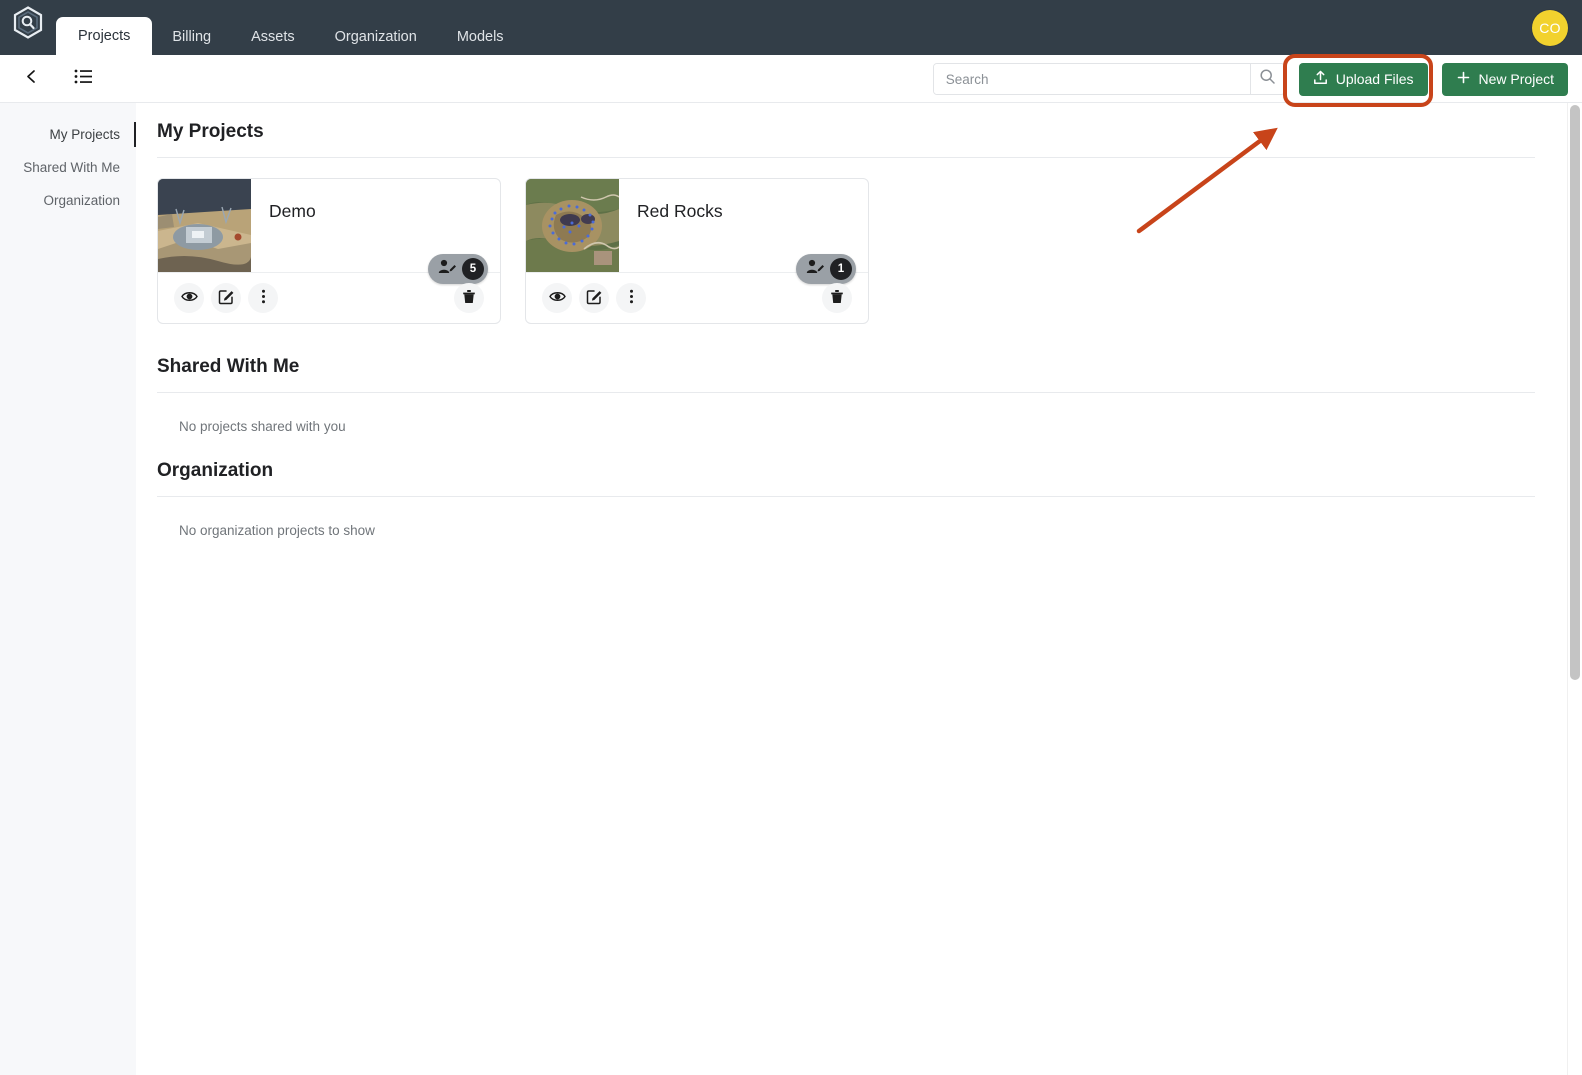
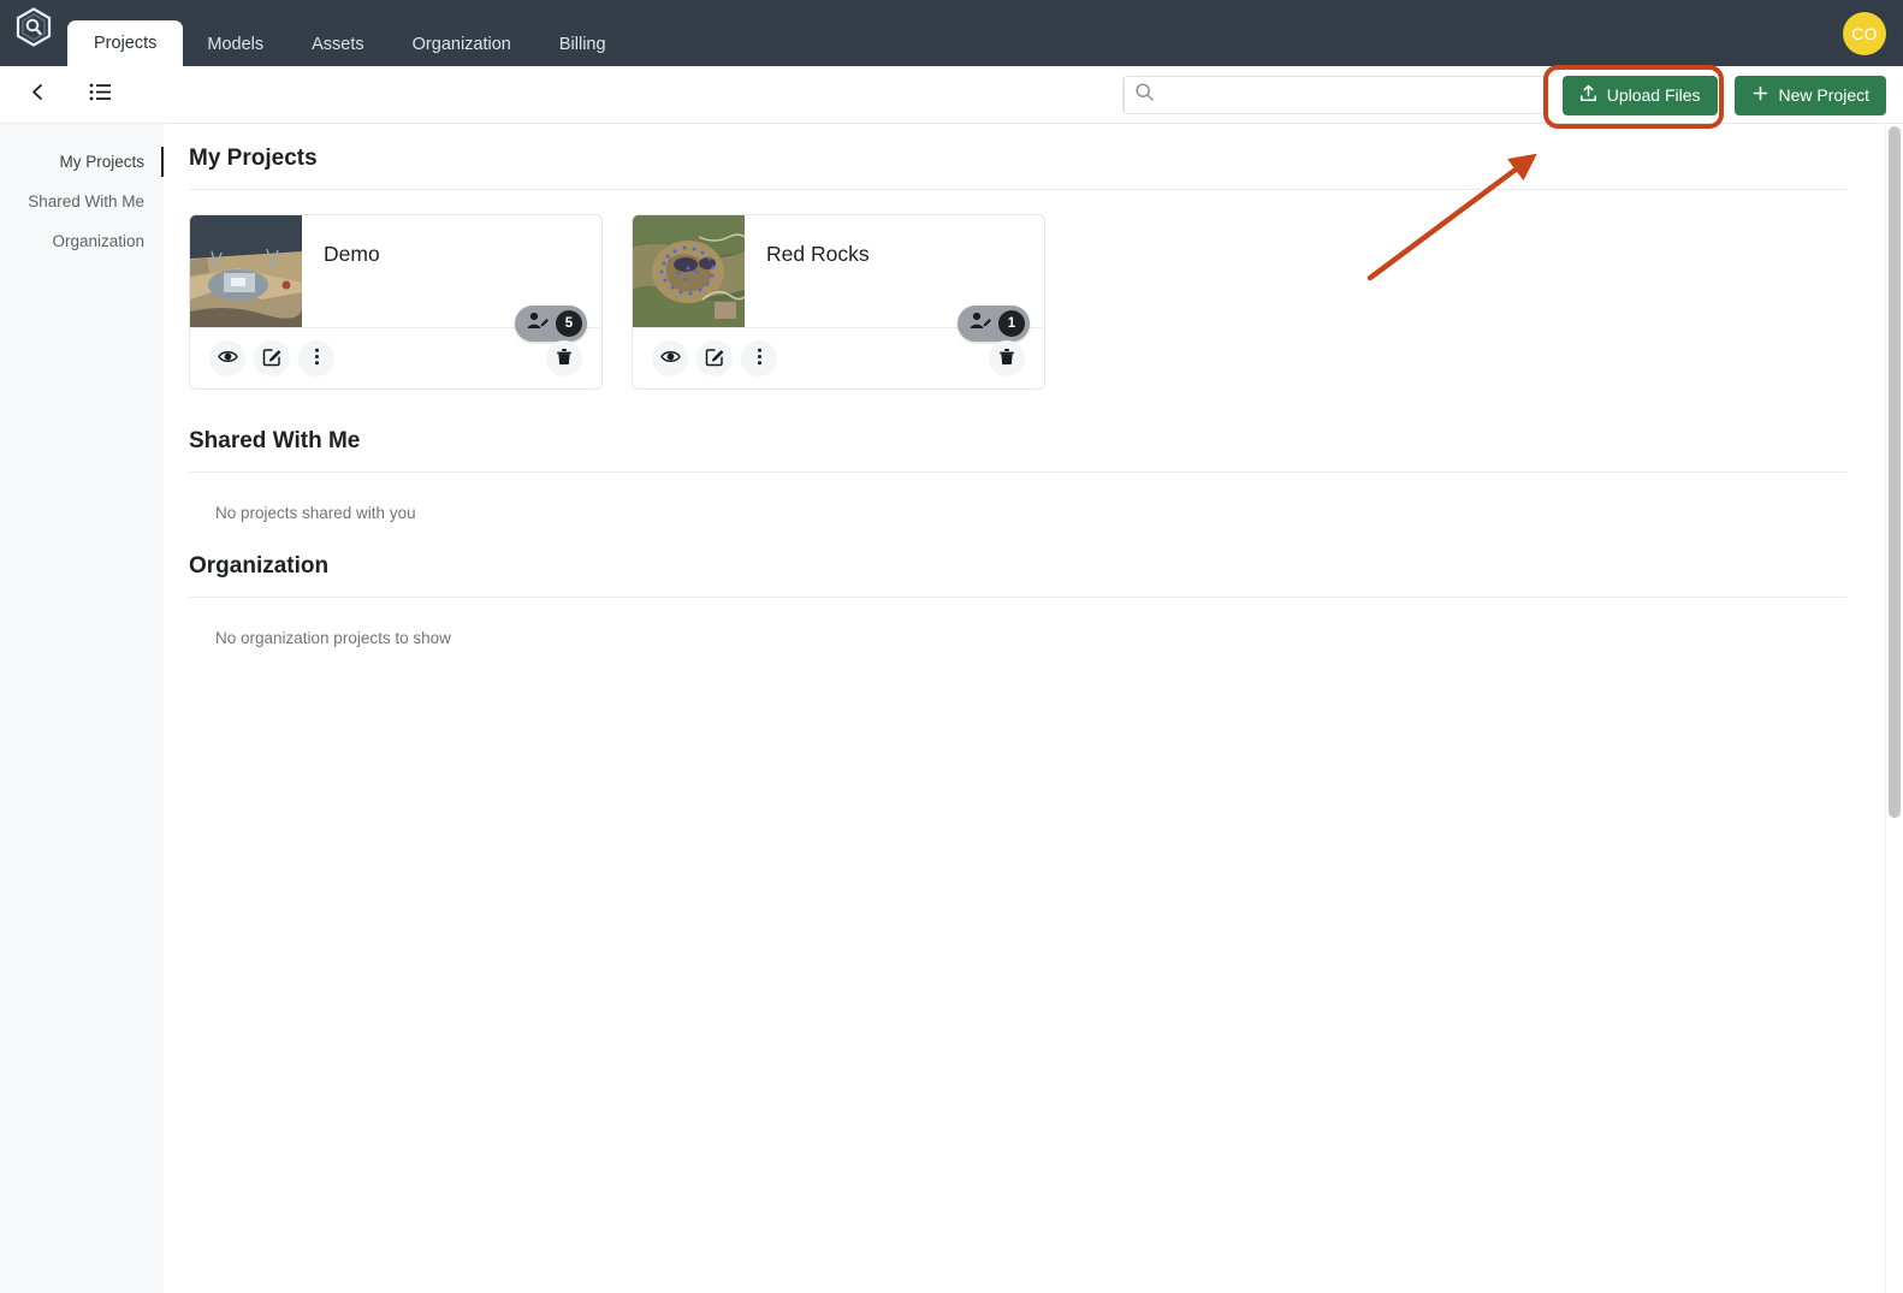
  Projects
- Billing
+ Models
  Assets
  Organization
- Models
+ Billing
  CO
- Search
  Upload Files
  New Project
  My Projects
  Shared With Me
  Organization
  My Projects
  Demo
  5
  Red Rocks
  1
  Shared With Me
  No projects shared with you
  Organization
  No organization projects to show
